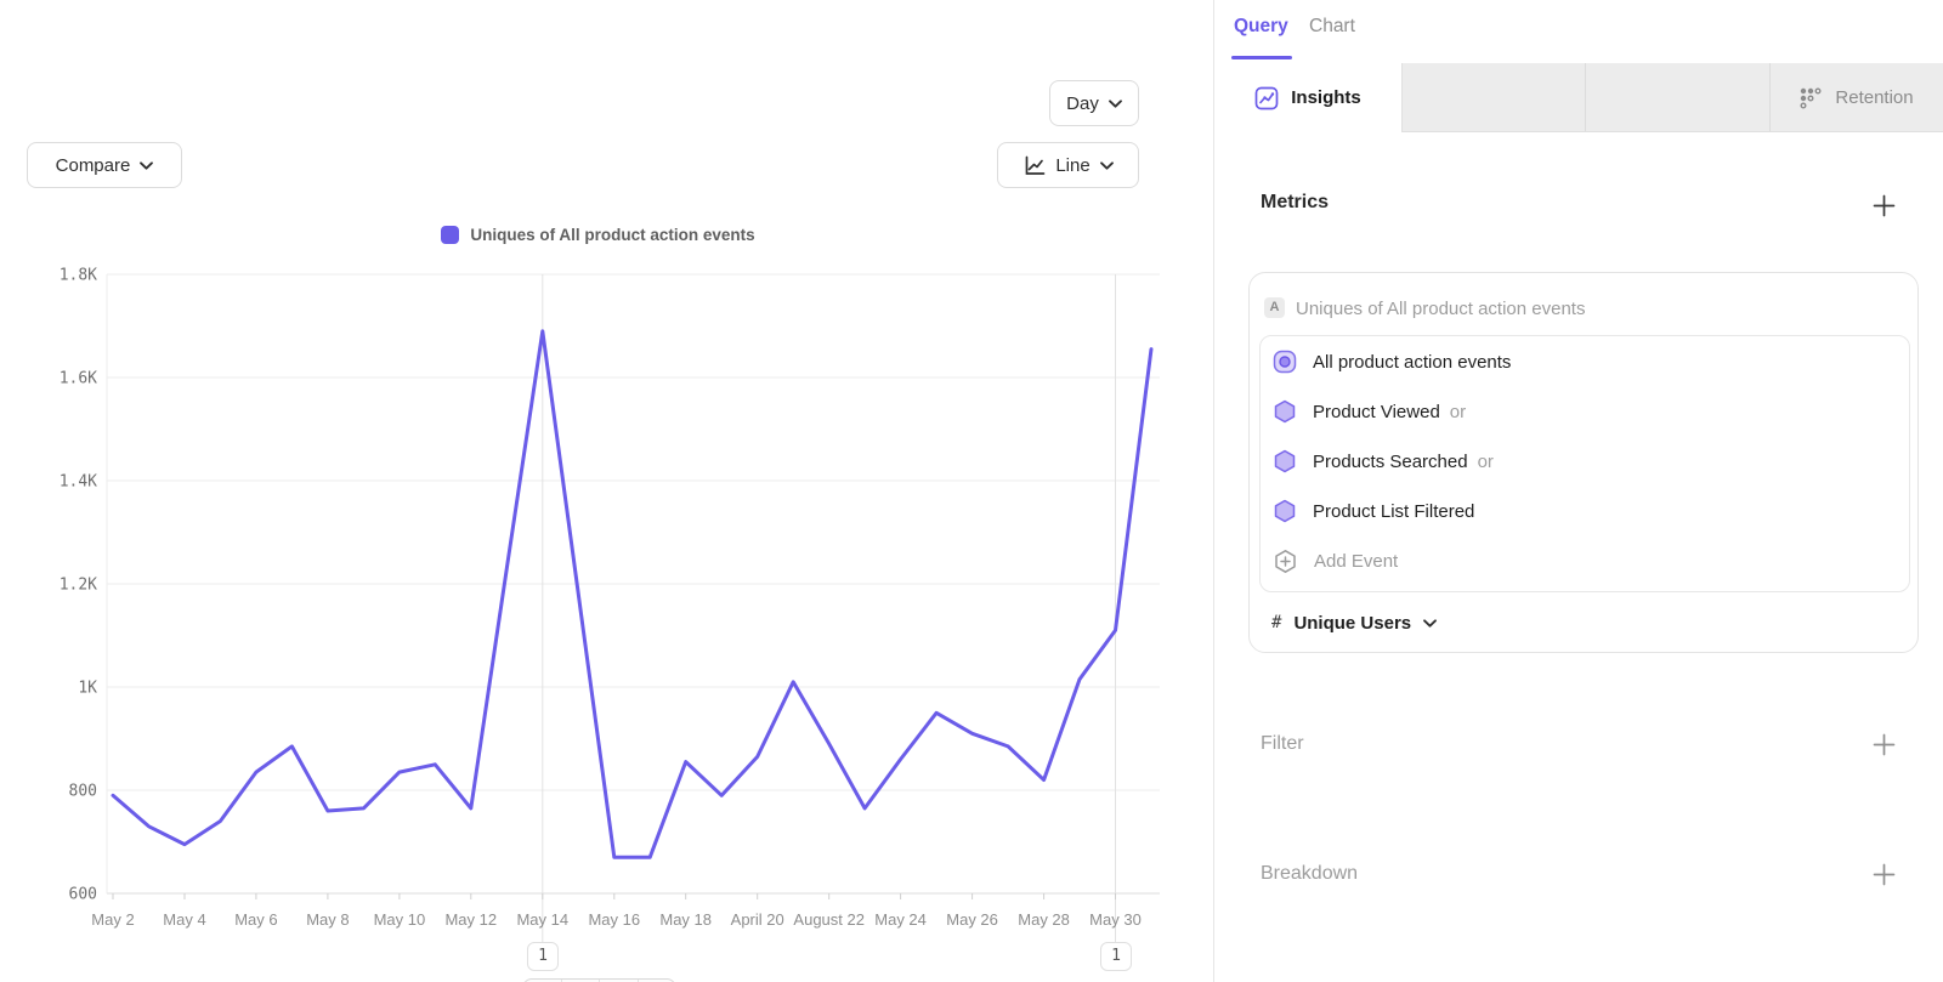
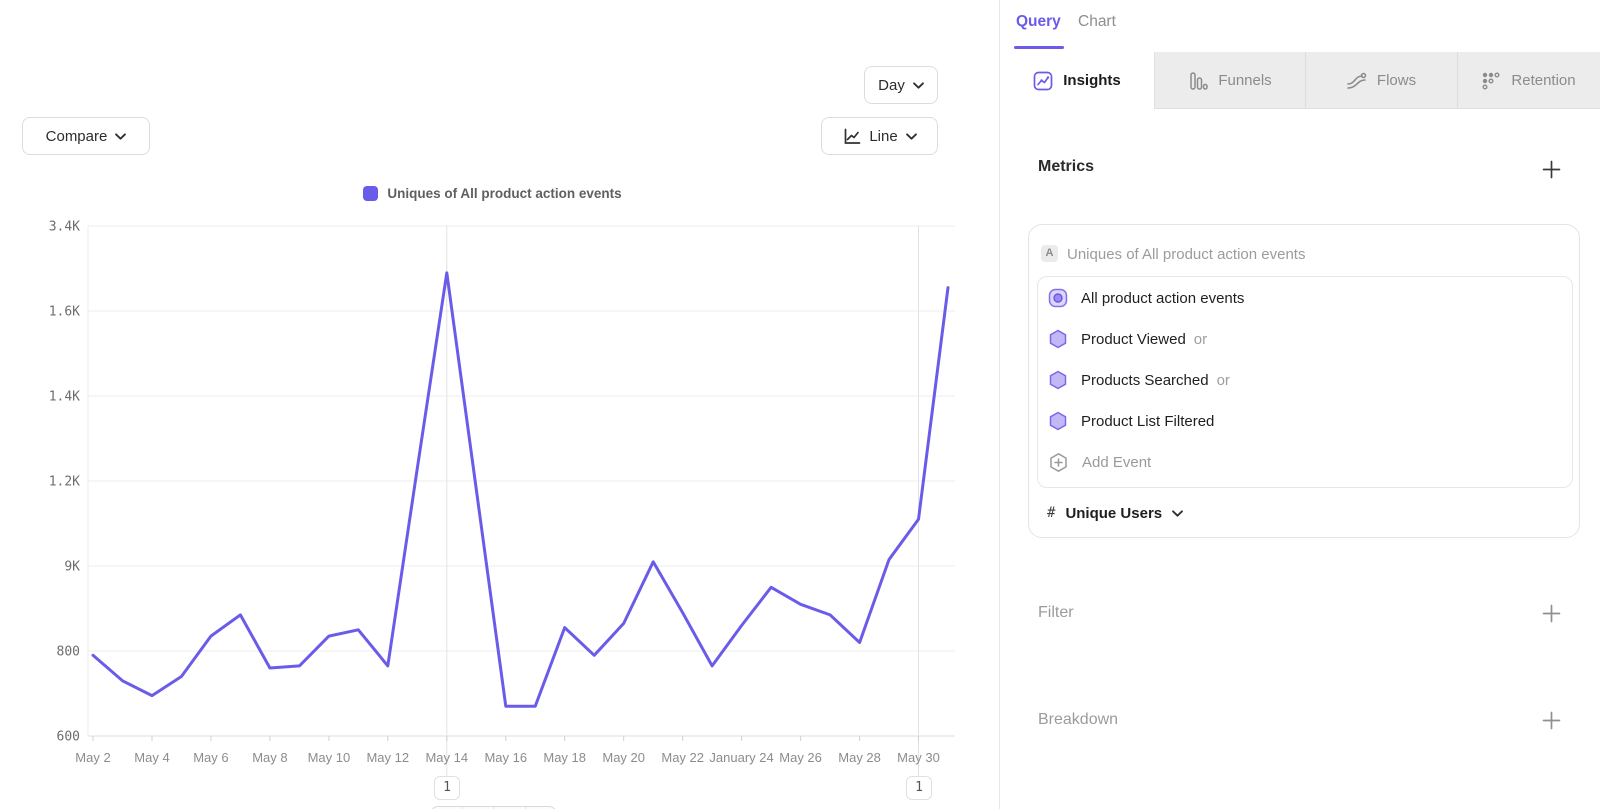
  600
  800
- 1K
+ 9K
  1.2K
  1.4K
  1.6K
- 1.8K
+ 3.4K
  May 2
  May 4
  May 6
  May 8
  May 10
  May 12
  May 14
  May 16
  May 18
- April 20
+ May 20
- August 22
+ May 22
- May 24
+ January 24
  May 26
  May 28
  May 30
  Day
  Compare
  Line
  Uniques of All product action events
  1
  1
  Query
  Chart
  Insights
+ Funnels
+ Flows
  Retention
  Metrics
  A
  Uniques of All product action events
  All product action events
  Product Viewed
  or
  Products Searched
  or
  Product List Filtered
  Add Event
  #
  Unique Users
  Filter
  Breakdown
